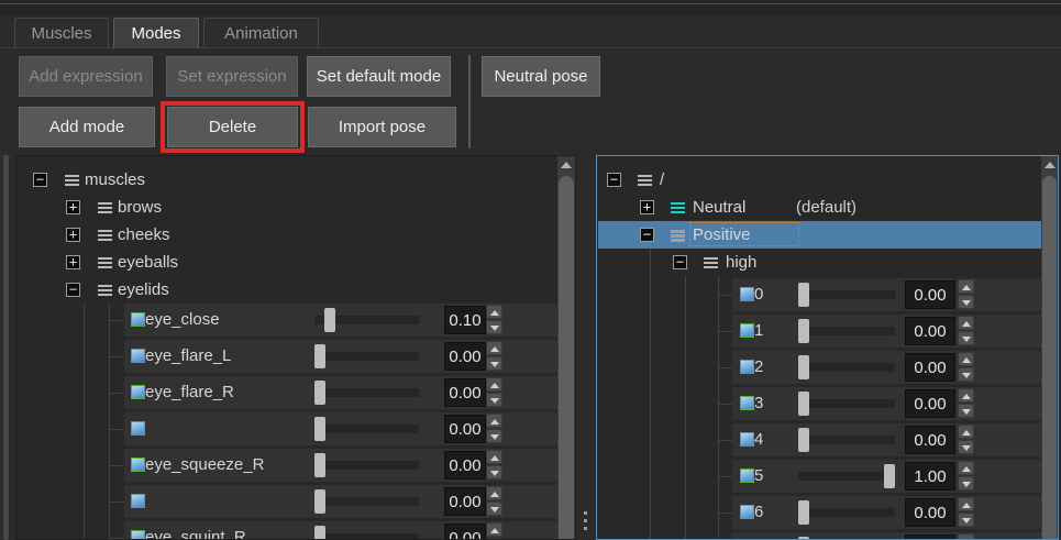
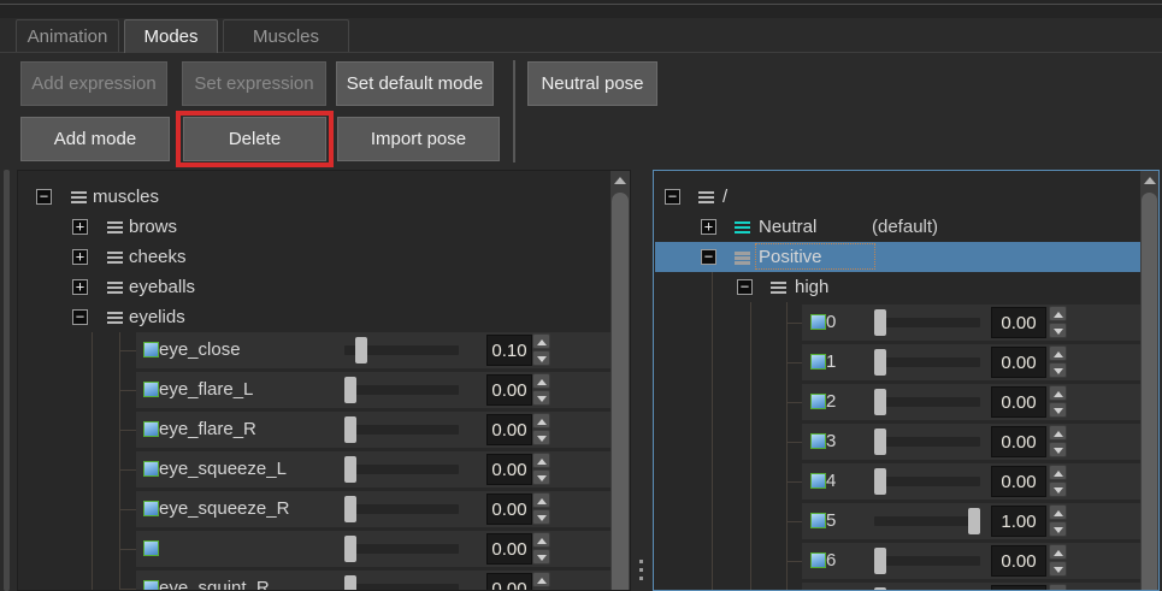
- Muscles
+ Animation
  Modes
- Animation
+ Muscles
  Add expression
  Set expression
  Set default mode
  Add mode
  Delete
  Import pose
  Neutral pose
  −
  muscles
  +
  brows
  +
  cheeks
  +
  eyeballs
  −
  eyelids
  eye_close
  0.10
  eye_flare_L
  0.00
  eye_flare_R
  0.00
+ eye_squeeze_L
  0.00
  eye_squeeze_R
  0.00
  0.00
  eye_squint_R
  0.00
  −
  /
  +
  Neutral
  (default)
  −
  Positive
  −
  high
  0
  0.00
  1
  0.00
  2
  0.00
  3
  0.00
  4
  0.00
  5
  1.00
  6
  0.00
